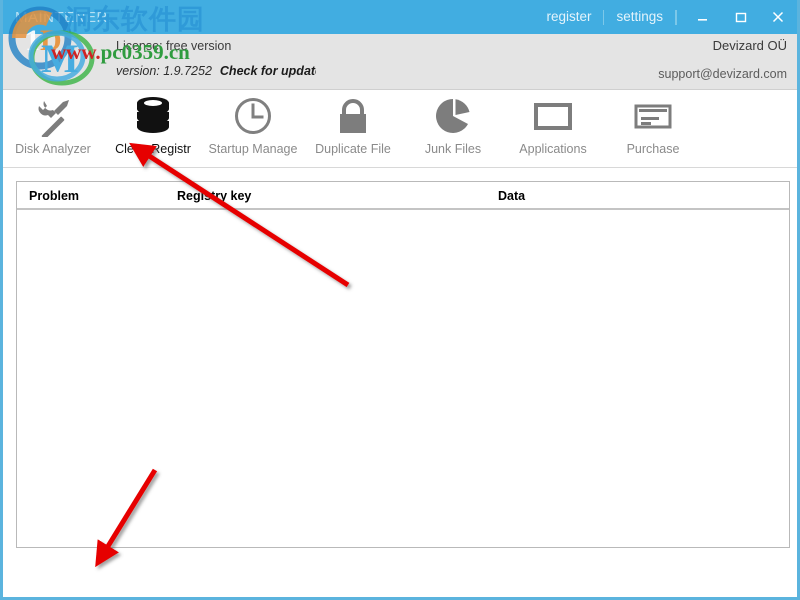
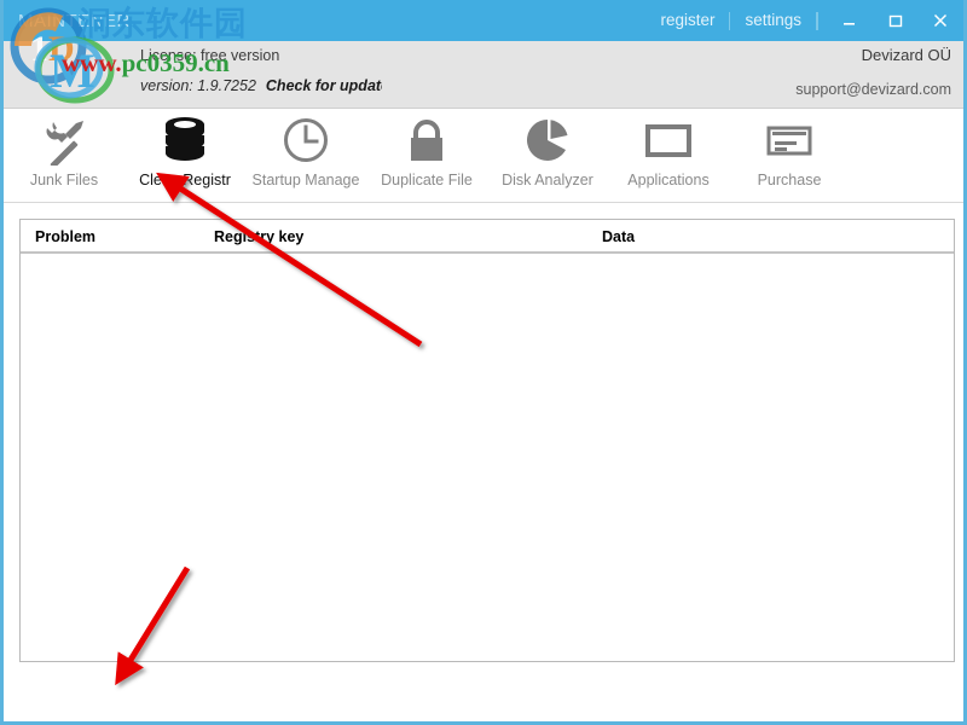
  MAINTENER
  register
  settings
  License: free version
  version: 1.9.7252
  Check for updat
  Devizard OÜ
  support@devizard.com
- Disk Analyzer
+ Junk Files
  Clean Registr
  Startup Manage
  Duplicate File
- Junk Files
+ Disk Analyzer
  Applications
  Purchase
  Problem
  Regiry key
  Data
  1
  D
  M
  洞东软件园
  www.pc0359.cn
